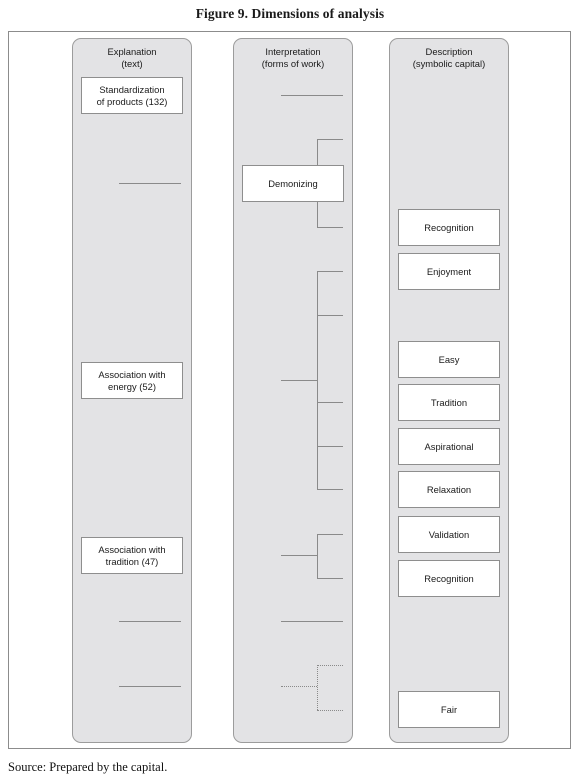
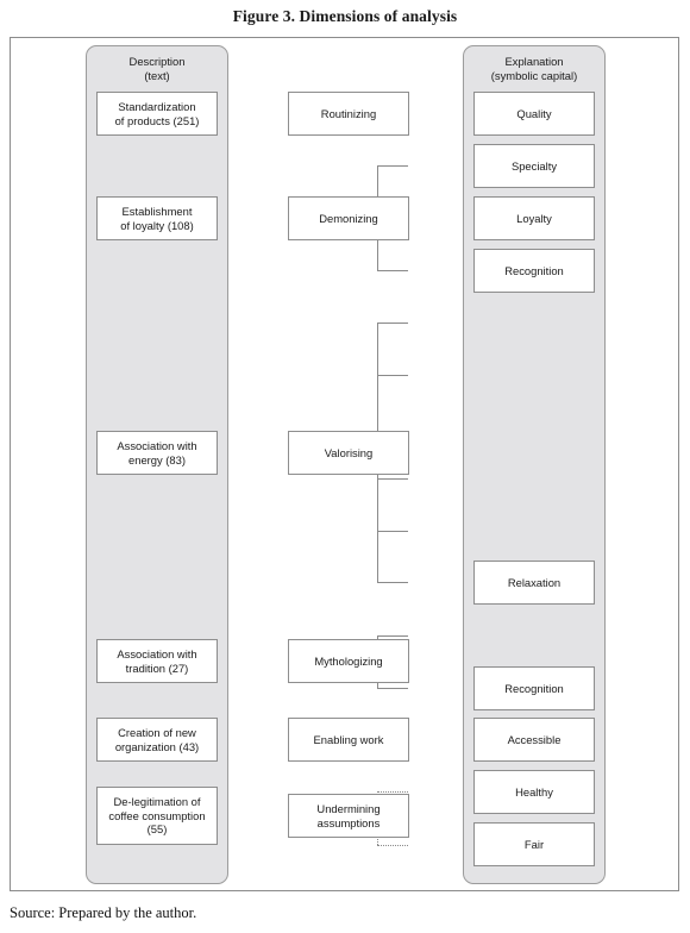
- Figure 9. Dimensions of analysis
+ Figure 3. Dimensions of analysis
- Explanation
+ Description
  (text)
- Interpretation
- (forms of work)
- Description
+ Explanation
  (symbolic capital)
  Standardization
- of products (132)
+ of products (251)
+ Establishment
+ of loyalty (108)
  Association with
- energy (52)
+ energy (83)
  Association with
- tradition (47)
+ tradition (27)
+ Creation of new
+ organization (43)
+ De-legitimation of
+ coffee consumption
+ (55)
+ Routinizing
  Demonizing
+ Valorising
+ Mythologizing
+ Enabling work
+ Undermining
+ assumptions
+ Quality
+ Specialty
+ Loyalty
  Recognition
- Enjoyment
- Easy
- Tradition
- Aspirational
  Relaxation
- Validation
  Recognition
+ Accessible
+ Healthy
  Fair
- Source: Prepared by the capital.
+ Source: Prepared by the author.
